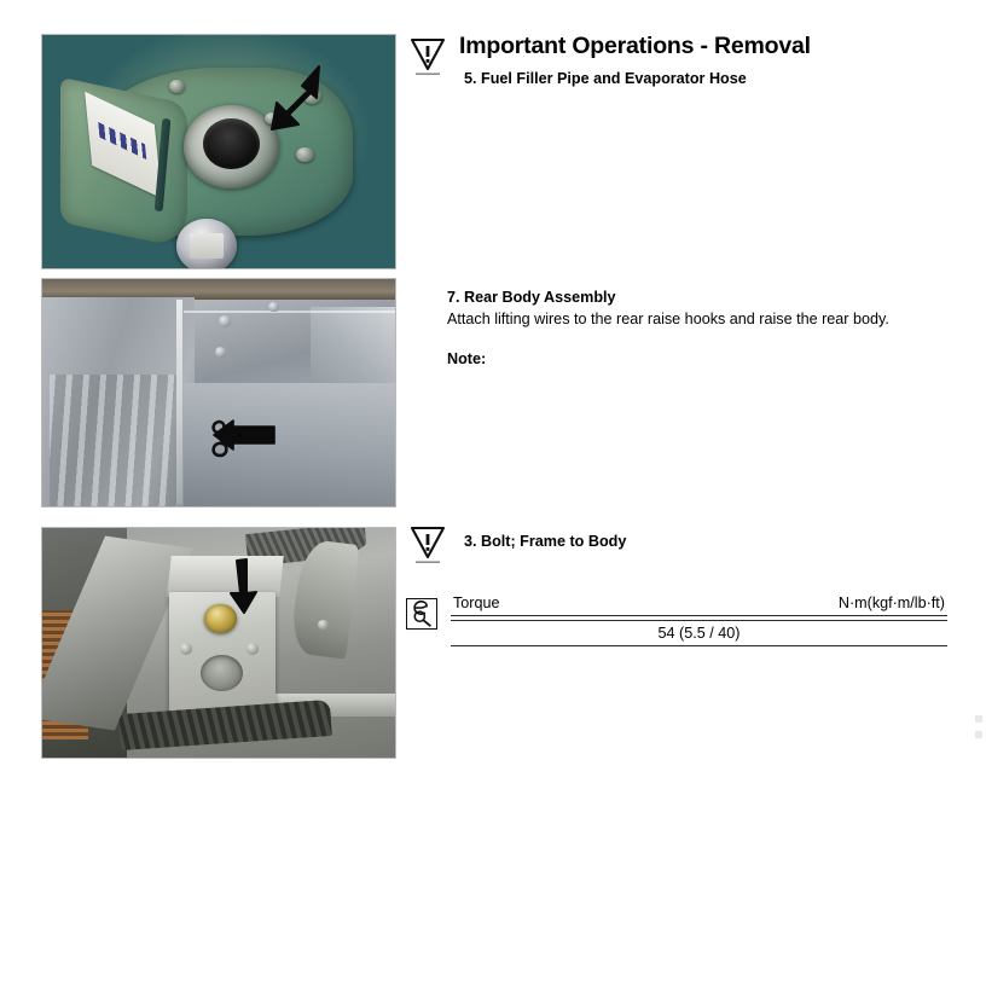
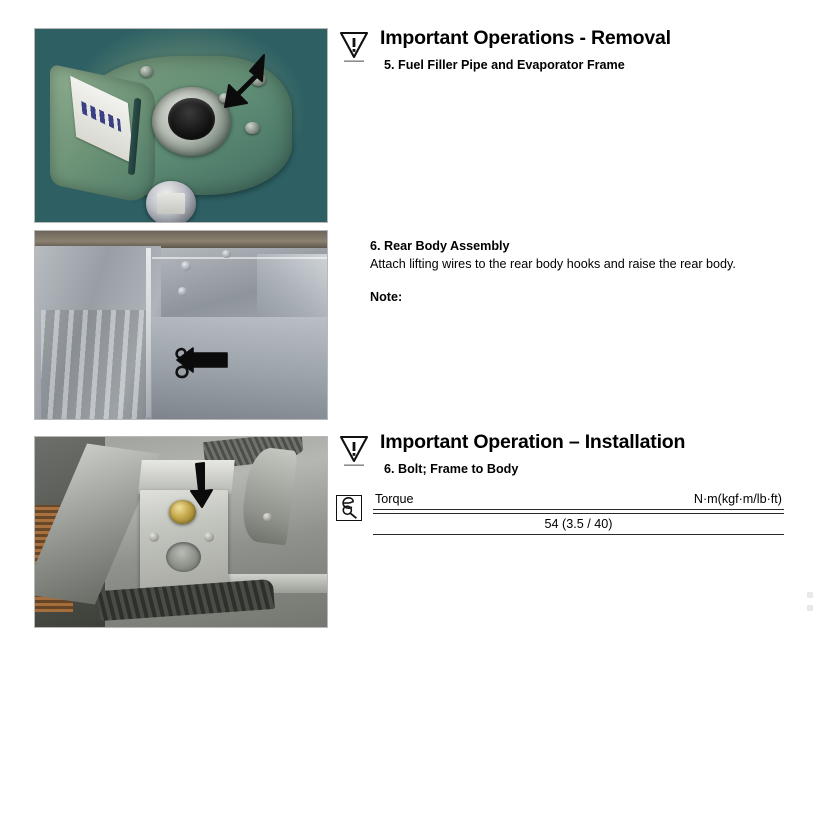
  Important Operations - Removal
- 5. Fuel Filler Pipe and Evaporator Hose
+ 5. Fuel Filler Pipe and Evaporator Frame
- 7. Rear Body Assembly
+ 6. Rear Body Assembly
- Attach lifting wires to the rear raise hooks and raise the rear body.
+ Attach lifting wires to the rear body hooks and raise the rear body.
  Note:
+ Important Operation – Installation
- 3. Bolt; Frame to Body
+ 6. Bolt; Frame to Body
  Torque
  N·m(kgf·m/lb·ft)
- 54 (5.5 / 40)
+ 54 (3.5 / 40)
